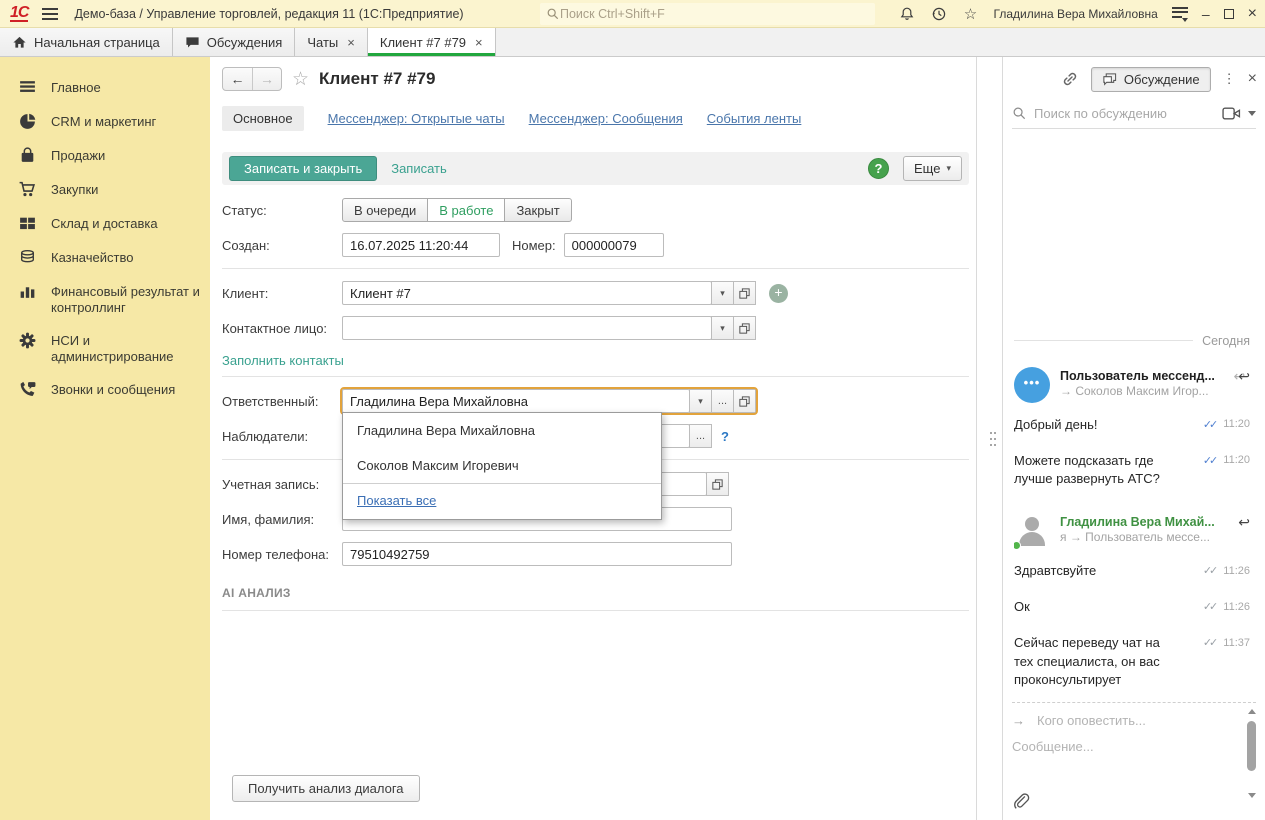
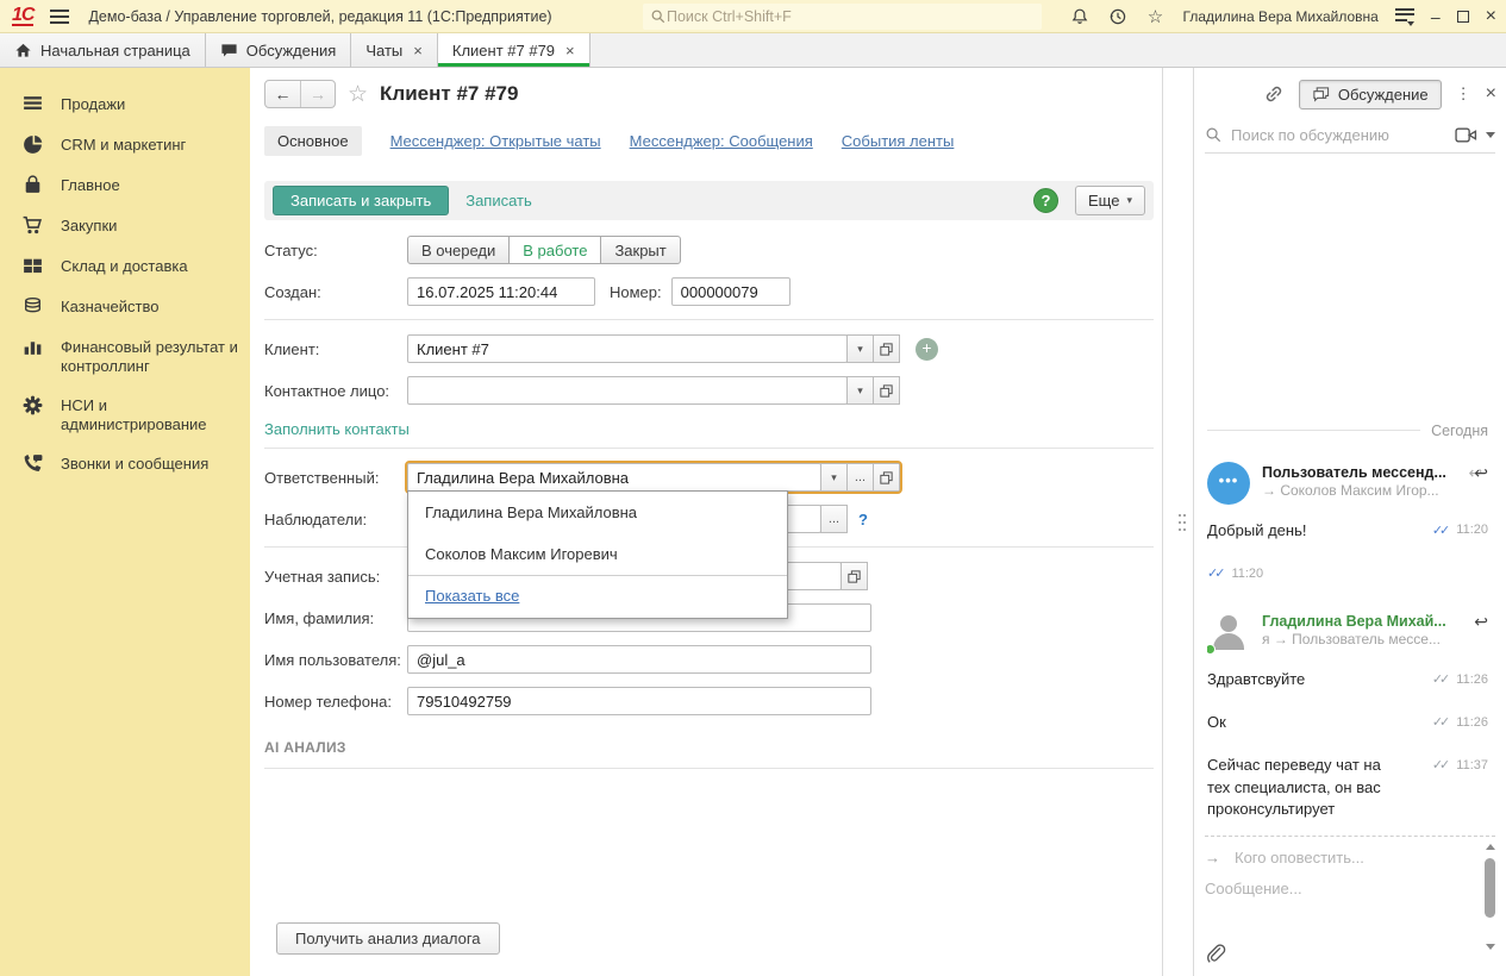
  1С
  Демо-база / Управление торговлей, редакция 11 (1С:Предприятие)
  Поиск Ctrl+Shift+F
  ☆
  Гладилина Вера Михайловна
  –
  ×
  Начальная страница
  Обсуждения
  Чаты
  ×
  Клиент #7 #79
  ×
- Главное
+ Продажи
  CRM и маркетинг
- Продажи
+ Главное
  Закупки
  Склад и доставка
  Казначейство
  Финансовый результат и контроллинг
  НСИ и администрирование
  Звонки и сообщения
  ←
  →
  ☆
  Клиент #7 #79
  Основное
  Мессенджер: Открытые чаты
  Мессенджер: Сообщения
  События ленты
  Записать и закрыть
  Записать
  ?
  Еще
  ▾
  Статус:
  В очереди
  В работе
  Закрыт
  Создан:
  16.07.2025 11:20:44
  Номер:
  000000079
  Клиент:
  Клиент #7
  ▾
  +
  Контактное лицо:
  ▾
  Заполнить контакты
  Ответственный:
  Гладилина Вера Михайловна
  ▾
  ...
  Наблюдатели:
  ...
  ?
  Учетная запись:
  Имя, фамилия:
+ Имя пользователя:
+ @jul_a
  Номер телефона:
  79510492759
  AI АНАЛИЗ
  Гладилина Вера Михайловна
  Соколов Максим Игоревич
  Показать все
  Получить анализ диалога
  Обсуждение
  ⋮
  ×
  Поиск по обсуждению
  Сегодня
  •••
  Пользователь мессенд...
  ↩↩
  → Соколов Максим Игор...
  Добрый день!
  ✓✓
  11:20
- Можете подсказать где лучше развернуть АТС?
  ✓✓
  11:20
  Гладилина Вера Михай...
  ↩
  я → Пользователь мессе...
  Здравтсвуйте
  ✓✓
  11:26
  Ок
  ✓✓
  11:26
  Сейчас переведу чат на тех специалиста, он вас проконсультирует
  ✓✓
  11:37
  →
  Кого оповестить...
  Сообщение...
